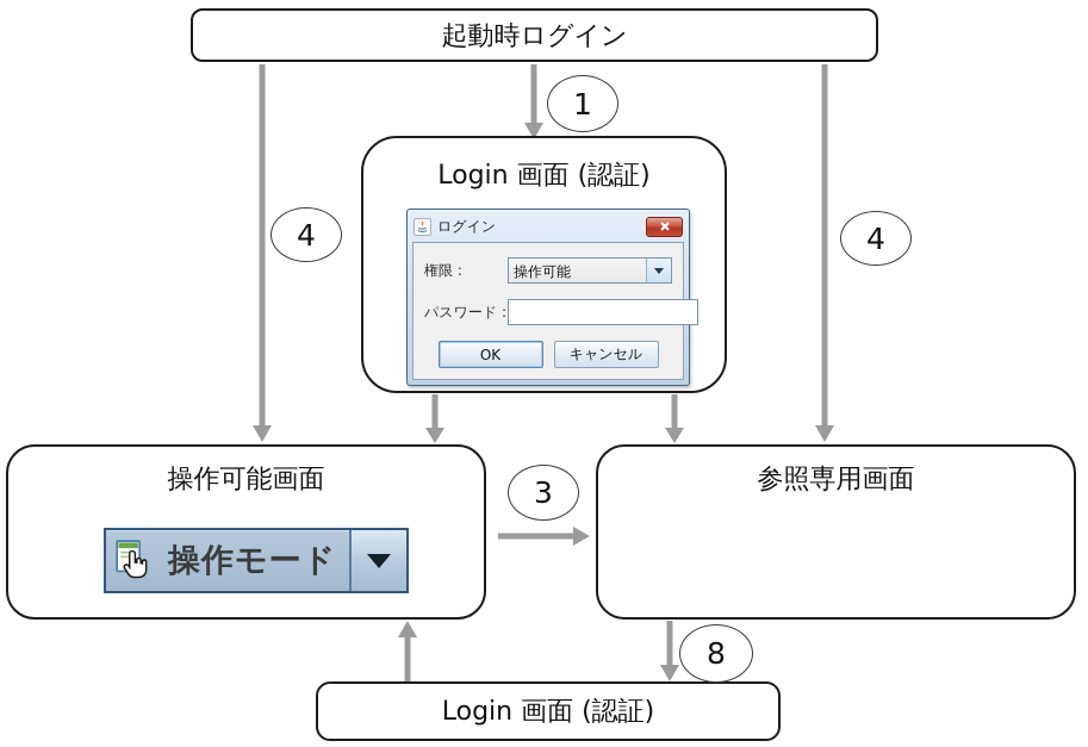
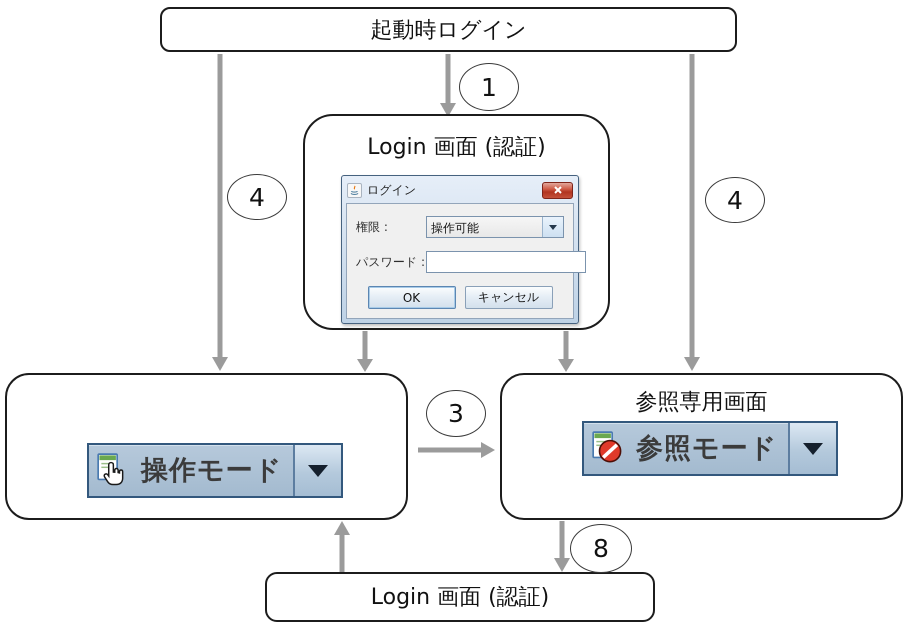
  起動時ログイン
  Login 画面 (認証)
  ログイン
  権限 :
  操作可能
  パスワード :
  OK
  キャンセル
- 操作可能画面
  操作モード
  参照専用画面
+ 参照モード
  Login 画面 (認証)
  1
  4
  4
  3
  8
